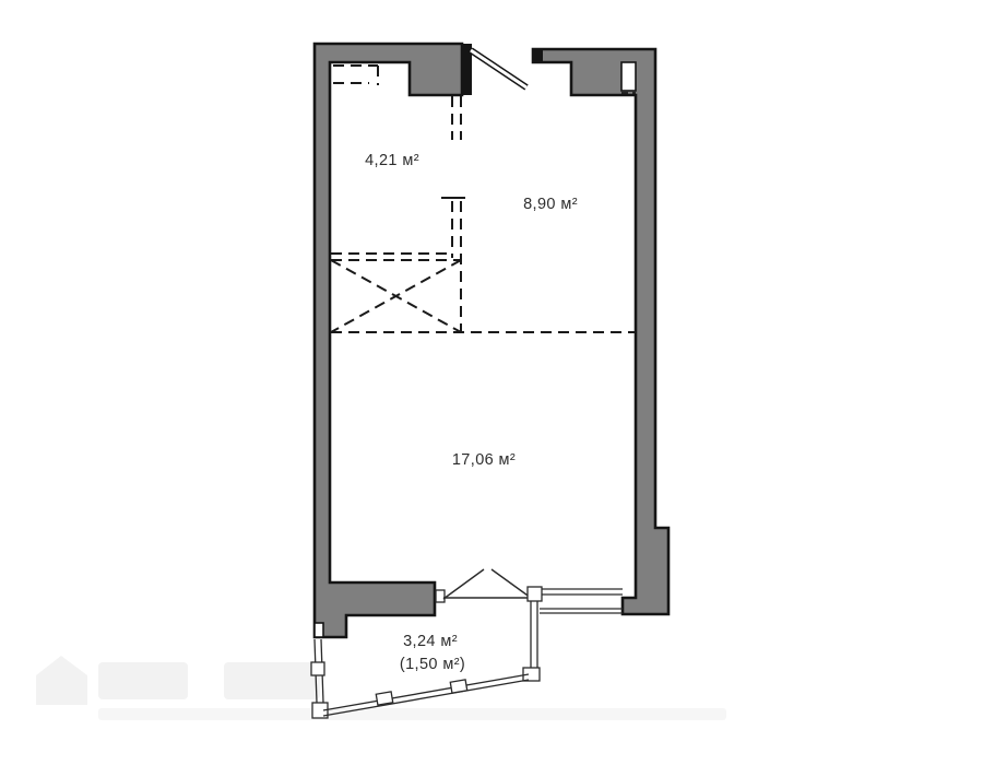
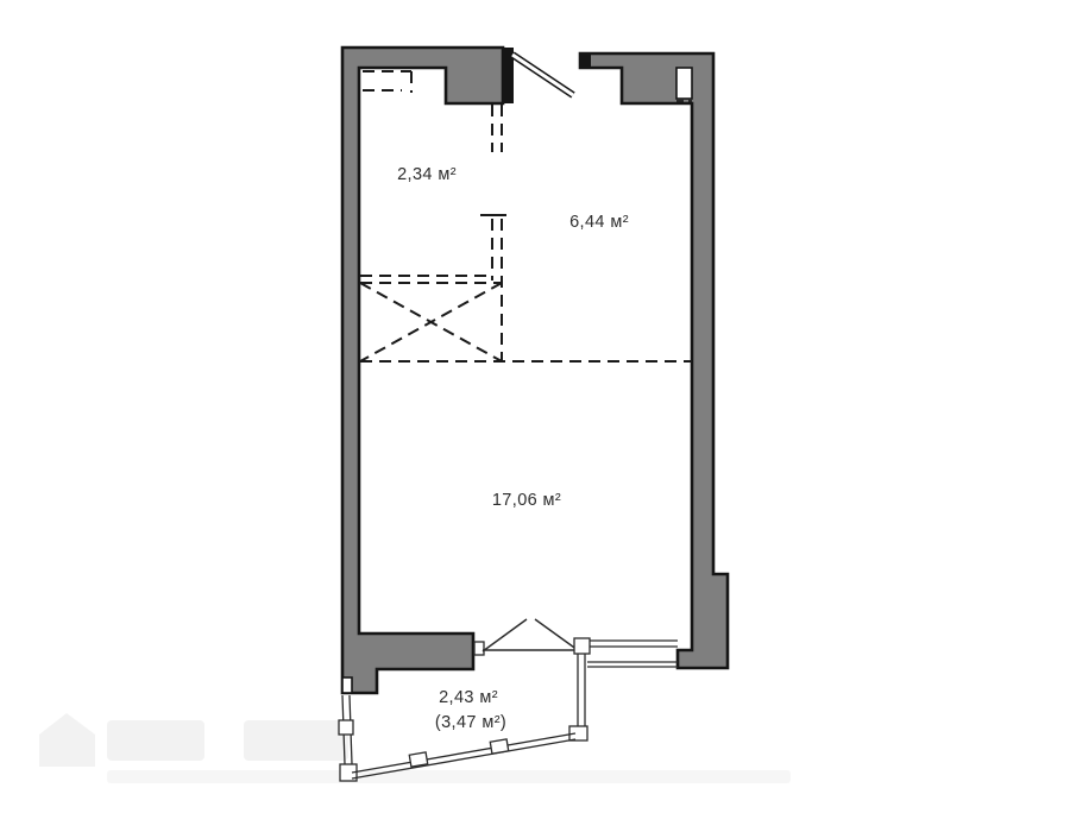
- 4,21 м²
+ 2,34 м²
- 8,90 м²
+ 6,44 м²
  17,06 м²
- 3,24 м²
+ 2,43 м²
- (1,50 м²)
+ (3,47 м²)
